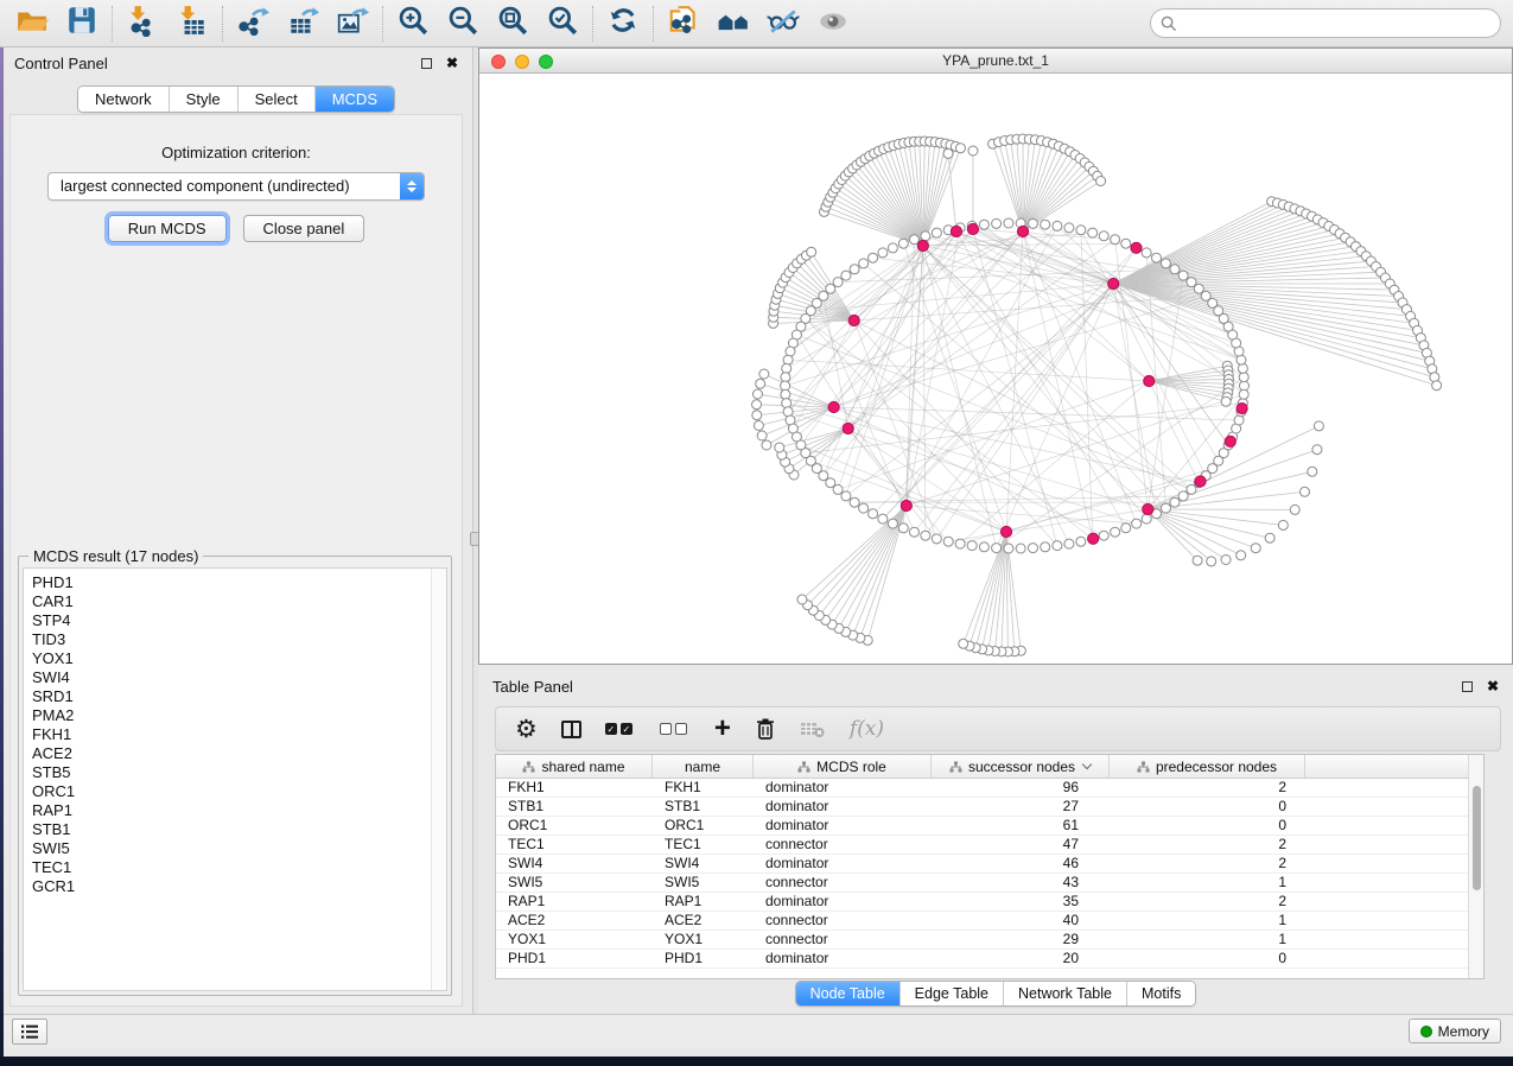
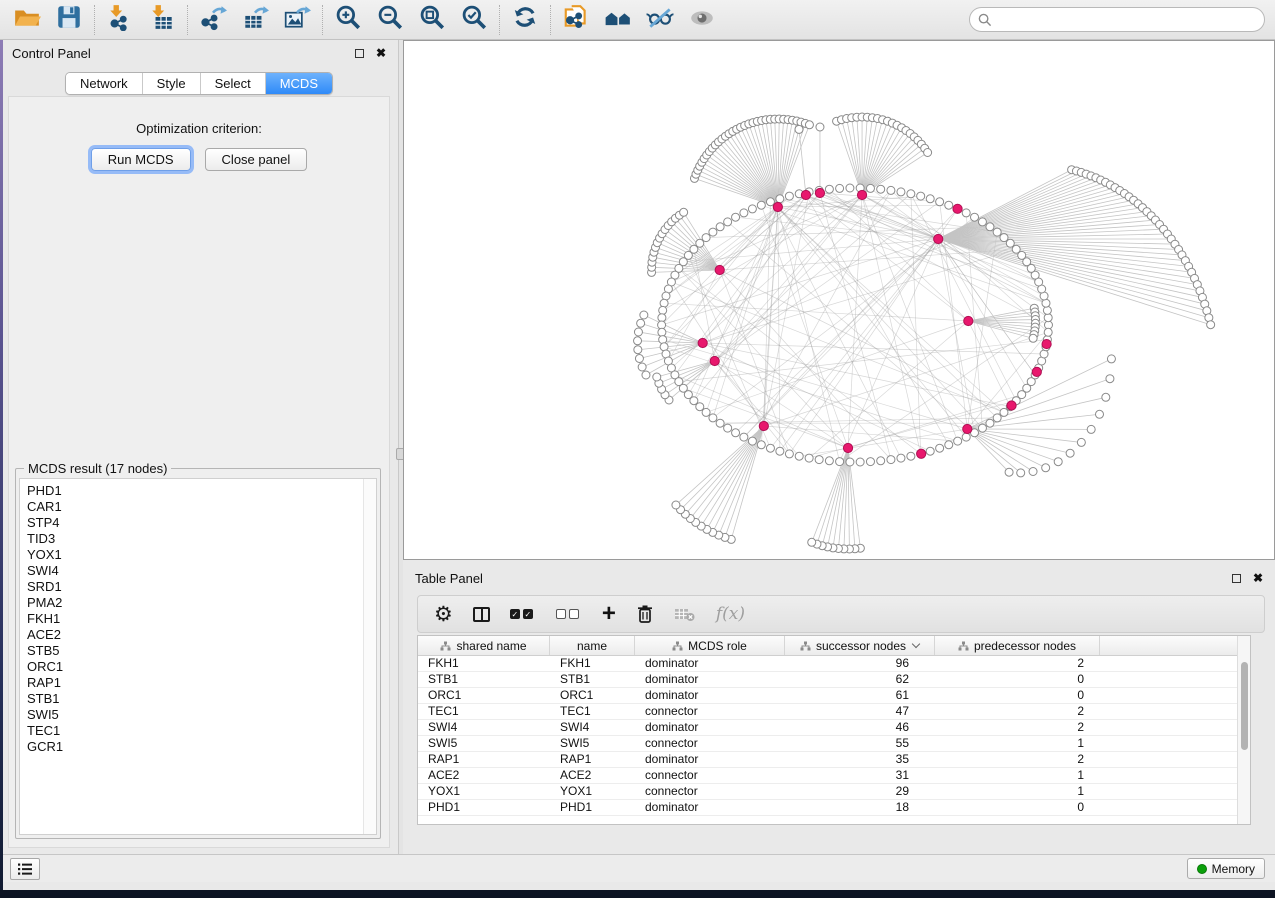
  Control Panel
  ✖
  Network
  Style
  Select
  MCDS
  Optimization criterion:
- largest connected component (undirected)
  Run MCDS
  Close panel
  MCDS result (17 nodes)
  PHD1
  CAR1
  STP4
  TID3
  YOX1
  SWI4
  SRD1
  PMA2
  FKH1
  ACE2
  STB5
  ORC1
  RAP1
  STB1
  SWI5
  TEC1
  GCR1
- YPA_prune.txt_1
  Table Panel
  ✖
  ⚙
  ✓
  ✓
  +
  f(x)
  shared name
  name
  MCDS role
  successor nodes
  predecessor nodes
  FKH1
  FKH1
  dominator
  96
  2
  STB1
  STB1
  dominator
- 27
+ 62
  0
  ORC1
  ORC1
  dominator
  61
  0
  TEC1
  TEC1
  connector
  47
  2
  SWI4
  SWI4
  dominator
  46
  2
  SWI5
  SWI5
  connector
- 43
+ 55
  1
  RAP1
  RAP1
  dominator
  35
  2
  ACE2
  ACE2
  connector
- 40
+ 31
  1
  YOX1
  YOX1
  connector
  29
  1
  PHD1
  PHD1
  dominator
- 20
+ 18
  0
- Node Table
- Edge Table
- Network Table
- Motifs
  Memory
